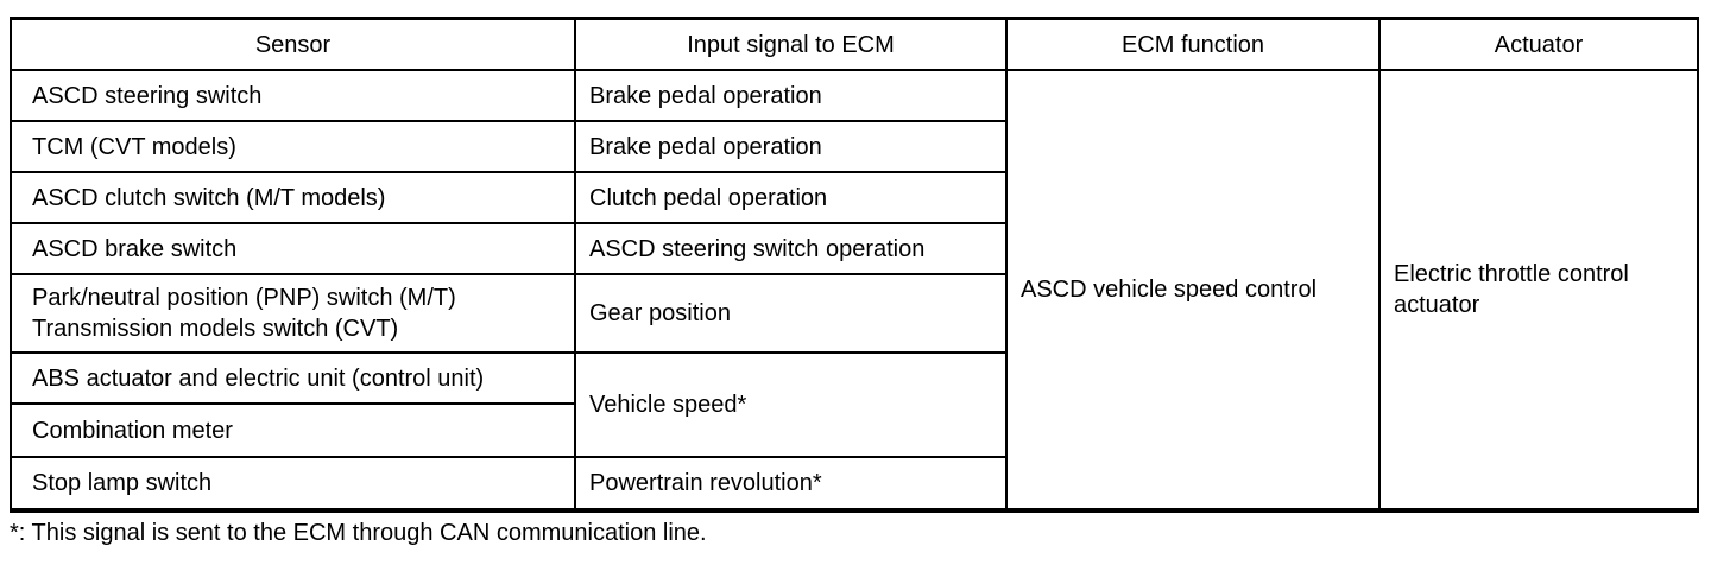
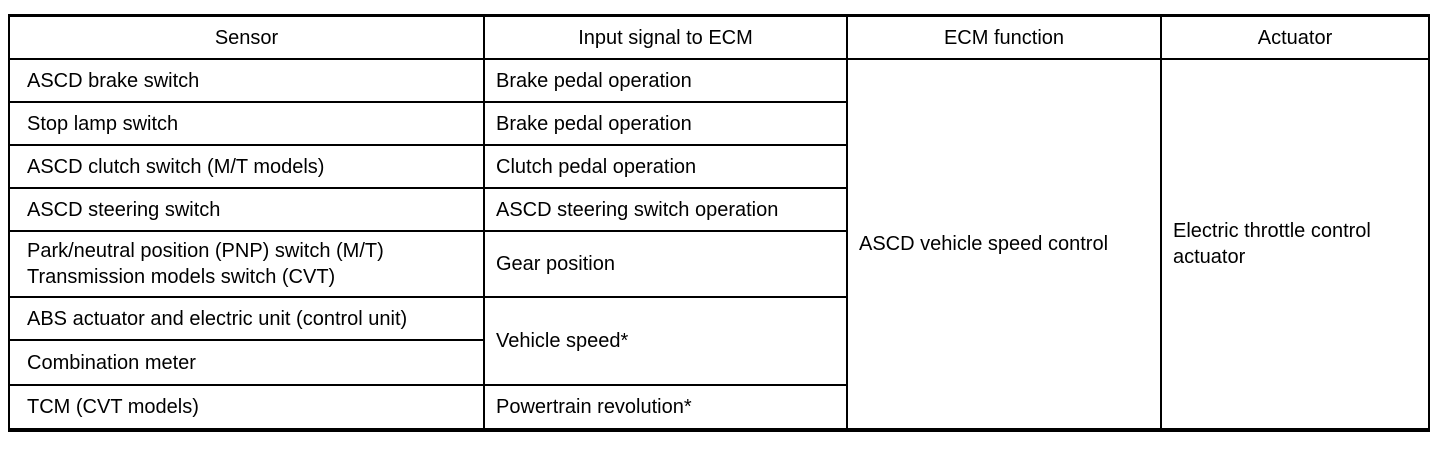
  Sensor	Input signal to ECM	ECM function	Actuator
- ASCD steering switch	Brake pedal operation	ASCD vehicle speed control	Electric throttle control actuator
+ ASCD brake switch	Brake pedal operation	ASCD vehicle speed control	Electric throttle control actuator
- TCM (CVT models)	Brake pedal operation
+ Stop lamp switch	Brake pedal operation
  ASCD clutch switch (M/T models)	Clutch pedal operation
- ASCD brake switch	ASCD steering switch operation
+ ASCD steering switch	ASCD steering switch operation
  Park/neutral position (PNP) switch (M/T) Transmission models switch (CVT)	Gear position
  ABS actuator and electric unit (control unit)	Vehicle speed*
  Combination meter
- Stop lamp switch	Powertrain revolution*
+ TCM (CVT models)	Powertrain revolution*
- *: This signal is sent to the ECM through CAN communication line.
